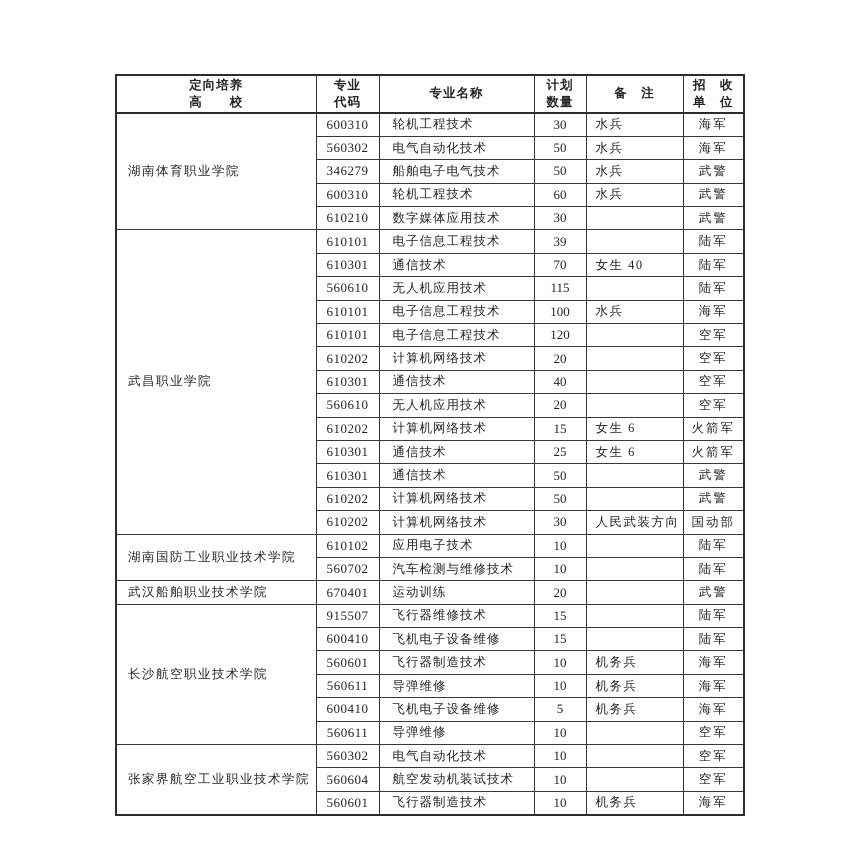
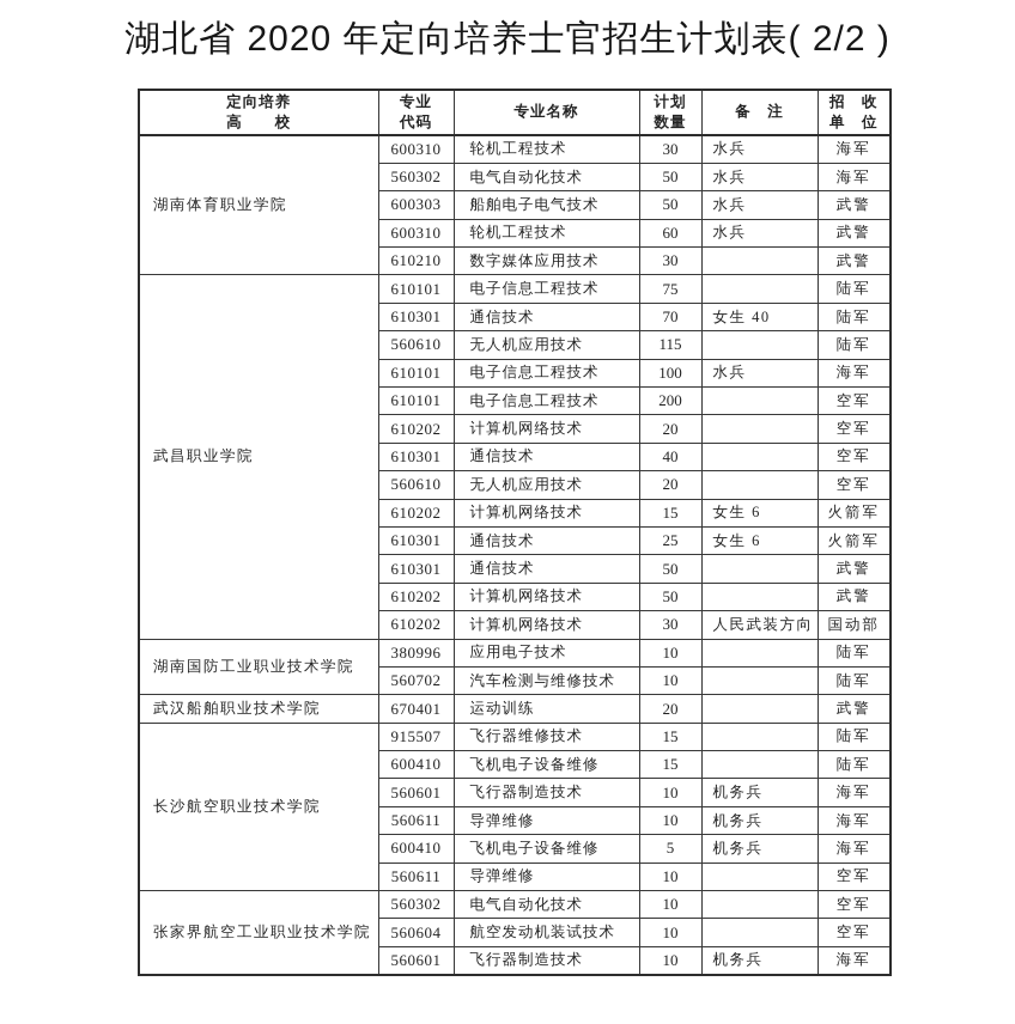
+ 湖北省 2020 年定向培养士官招生计划表( 2/2 )
  定向培养 高 校	专业 代码	专业名称	计划 数量	备 注	招 收 单 位
  湖南体育职业学院	600310	轮机工程技术	30	水兵	海军
  560302	电气自动化技术	50	水兵	海军
- 346279	船舶电子电气技术	50	水兵	武警
+ 600303	船舶电子电气技术	50	水兵	武警
  600310	轮机工程技术	60	水兵	武警
  610210	数字媒体应用技术	30		武警
- 武昌职业学院	610101	电子信息工程技术	39		陆军
+ 武昌职业学院	610101	电子信息工程技术	75		陆军
  610301	通信技术	70	女生 40	陆军
  560610	无人机应用技术	115		陆军
  610101	电子信息工程技术	100	水兵	海军
- 610101	电子信息工程技术	120		空军
+ 610101	电子信息工程技术	200		空军
  610202	计算机网络技术	20		空军
  610301	通信技术	40		空军
  560610	无人机应用技术	20		空军
  610202	计算机网络技术	15	女生 6	火箭军
  610301	通信技术	25	女生 6	火箭军
  610301	通信技术	50		武警
  610202	计算机网络技术	50		武警
  610202	计算机网络技术	30	人民武装方向	国动部
- 湖南国防工业职业技术学院	610102	应用电子技术	10		陆军
+ 湖南国防工业职业技术学院	380996	应用电子技术	10		陆军
  560702	汽车检测与维修技术	10		陆军
  武汉船舶职业技术学院	670401	运动训练	20		武警
  长沙航空职业技术学院	915507	飞行器维修技术	15		陆军
  600410	飞机电子设备维修	15		陆军
  560601	飞行器制造技术	10	机务兵	海军
  560611	导弹维修	10	机务兵	海军
  600410	飞机电子设备维修	5	机务兵	海军
  560611	导弹维修	10		空军
  张家界航空工业职业技术学院	560302	电气自动化技术	10		空军
  560604	航空发动机装试技术	10		空军
  560601	飞行器制造技术	10	机务兵	海军
